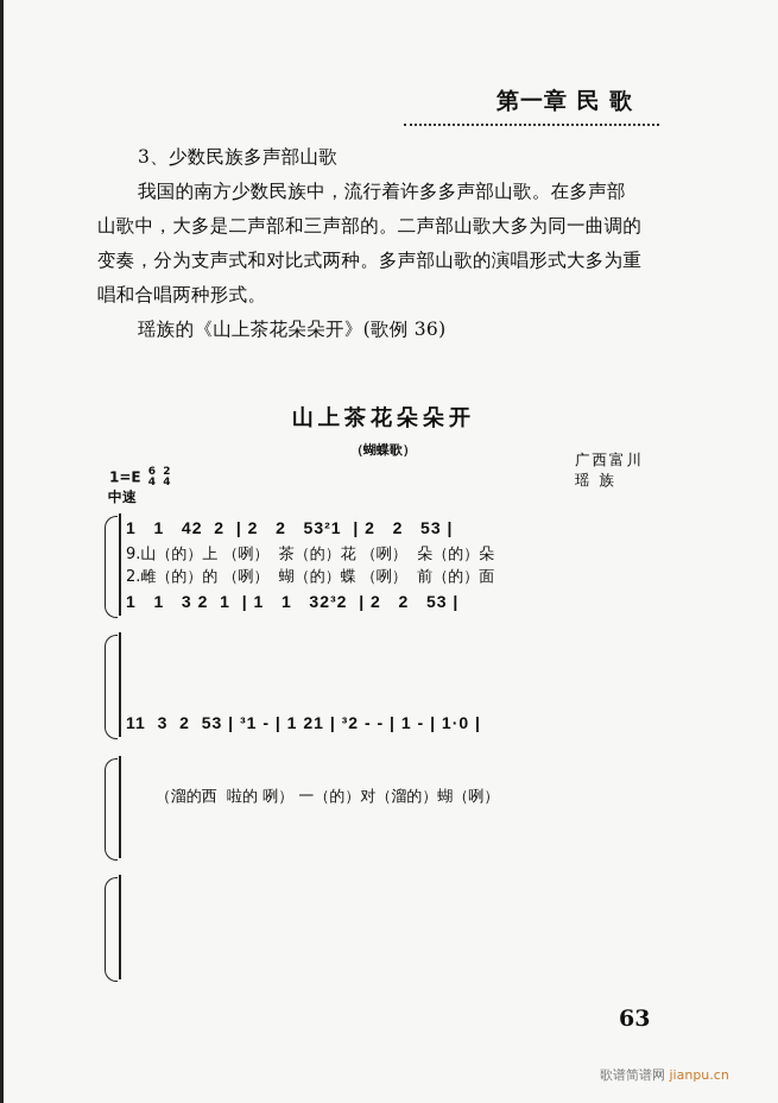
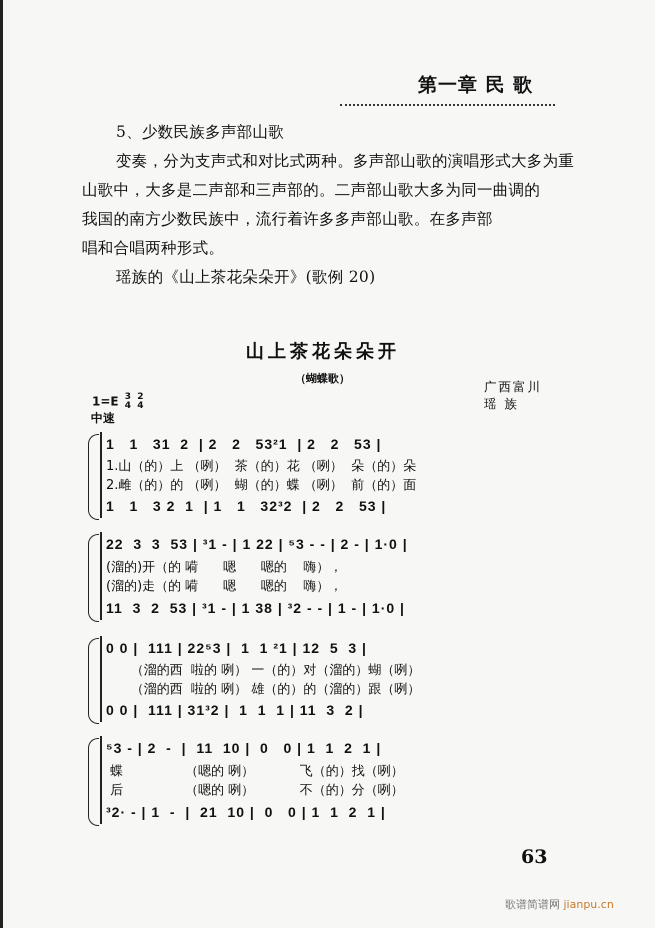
  第一章 民 歌
- 3、少数民族多声部山歌
+ 5、少数民族多声部山歌
- 我国的南方少数民族中，流行着许多多声部山歌。在多声部
+ 变奏，分为支声式和对比式两种。多声部山歌的演唱形式大多为重
  山歌中，大多是二声部和三声部的。二声部山歌大多为同一曲调的
- 变奏，分为支声式和对比式两种。多声部山歌的演唱形式大多为重
+ 我国的南方少数民族中，流行着许多多声部山歌。在多声部
  唱和合唱两种形式。
- 瑶族的《山上茶花朵朵开》(歌例 36)
+ 瑶族的《山上茶花朵朵开》(歌例 20)
  山上茶花朵朵开
  （蝴蝶歌）
  广西富川
  瑶 族
  1=E
- 6
+ 3
  4
  2
  4
  中速
- 1 1 42 2 | 2 2 53²1 | 2 2 53 |
+ 1 1 31 2 | 2 2 53²1 | 2 2 53 |
- 9.山（的）上 （咧） 茶（的）花 （咧） 朵（的）朵
+ 1.山（的）上 （咧） 茶（的）花 （咧） 朵（的）朵
  2.雌（的）的 （咧） 蝴（的）蝶 （咧） 前（的）面
  1 1 3 2 1 | 1 1 32³2 | 2 2 53 |
+ 22 3 3 53 | ³1 - | 1 22 | ⁵3 - - | 2 - | 1·0 |
+ (溜的)开（的 嗬 嗯 嗯的 嗨），
+ (溜的)走（的 嗬 嗯 嗯的 嗨），
- 11 3 2 53 | ³1 - | 1 21 | ³2 - - | 1 - | 1·0 |
+ 11 3 2 53 | ³1 - | 1 38 | ³2 - - | 1 - | 1·0 |
+ 0 0 | 111 | 22⁵3 | 1 1 ²1 | 12 5 3 |
  （溜的西 啦的 咧） 一（的）对（溜的）蝴（咧）
+ （溜的西 啦的 咧） 雄（的）的（溜的）跟（咧）
+ 0 0 | 111 | 31³2 | 1 1 1 | 11 3 2 |
+ ⁵3 - | 2 - | 11 10 | 0 0 | 1 1 2 1 |
+ 蝶 （嗯的 咧） 飞（的）找（咧）
+ 后 （嗯的 咧） 不（的）分（咧）
+ ³2· - | 1 - | 21 10 | 0 0 | 1 1 2 1 |
  63
  歌谱简谱网 jianpu.cn
